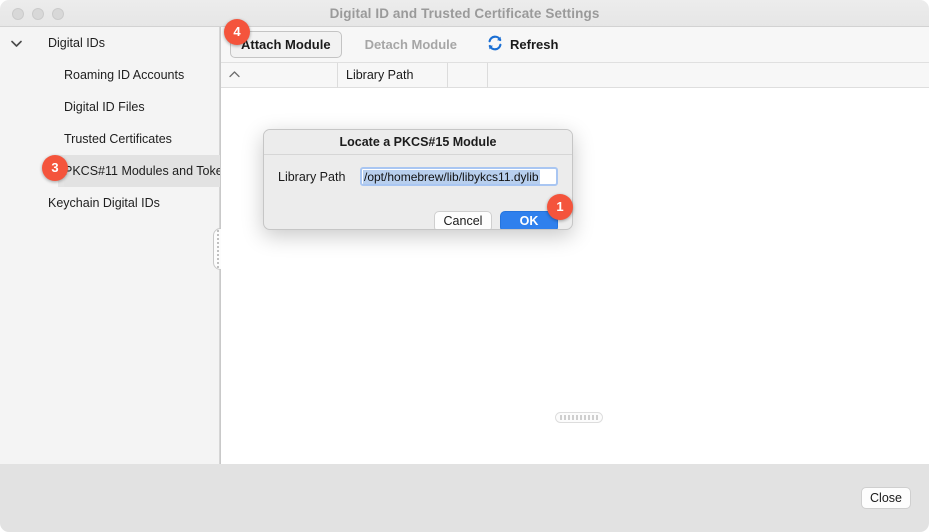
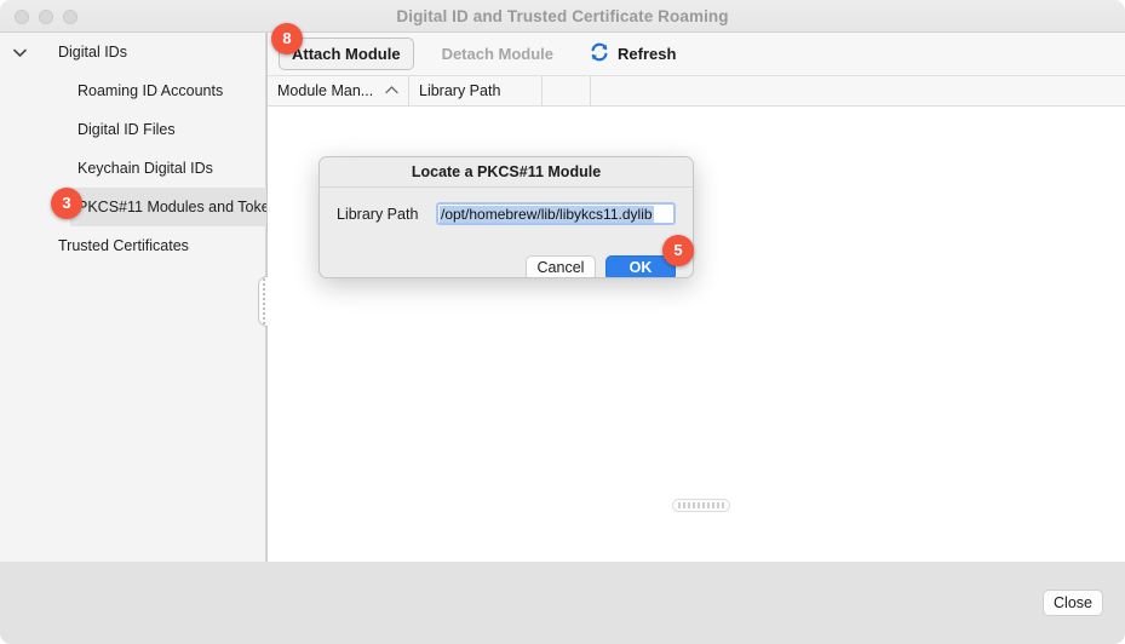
- Digital ID and Trusted Certificate Settings
+ Digital ID and Trusted Certificate Roaming
  Digital IDs
  Roaming ID Accounts
  Digital ID Files
- Trusted Certificates
+ Keychain Digital IDs
  PKCS#11 Modules and Tok
- Keychain Digital IDs
+ Trusted Certificates
  Attach Module
  Detach Module
  Refresh
+ Module Man...
  Library Path
  Close
- Locate a PKCS#15 Module
+ Locate a PKCS#11 Module
  Library Path
  /opt/homebrew/lib/libykcs11.dylib
  Cancel
  OK
  3
- 4
+ 8
- 1
+ 5
